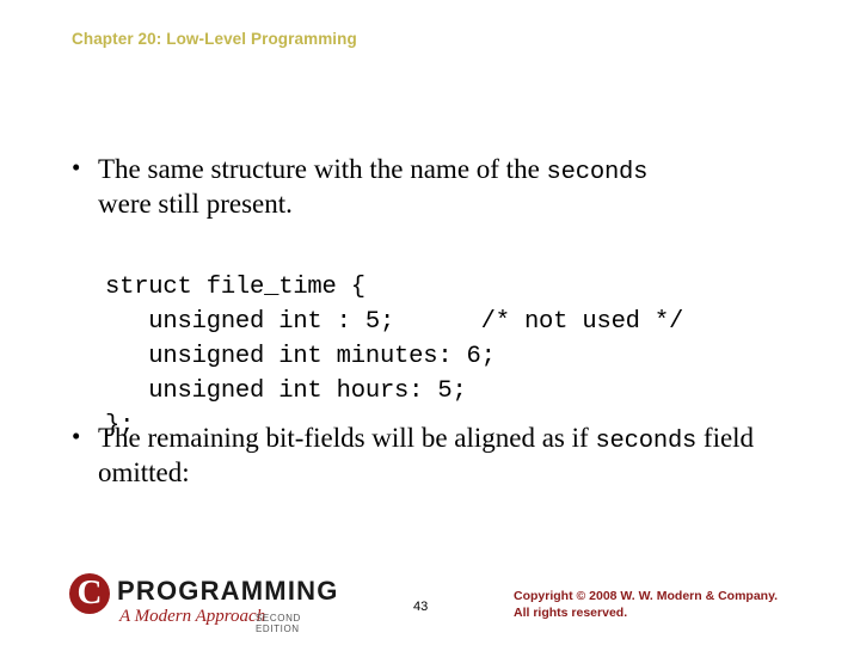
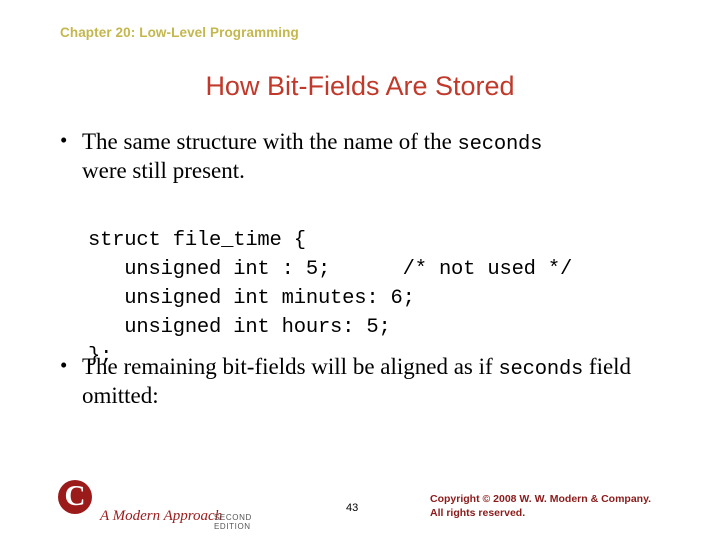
  Chapter 20: Low-Level Programming
+ How Bit-Fields Are Stored
  •
  The same structure with the name of the seconds were still present.
  struct file_time {
  unsigned int : 5; /* not used */
  unsigned int minutes: 6;
  unsigned int hours: 5;
  };
  •
  The remaining bit-fields will be aligned as if seconds field omitted:
  C
- PROGRAMMING
  A Modern Approach
  SECOND EDITION
  43
  Copyright © 2008 W. W. Modern & Company.
  All rights reserved.
